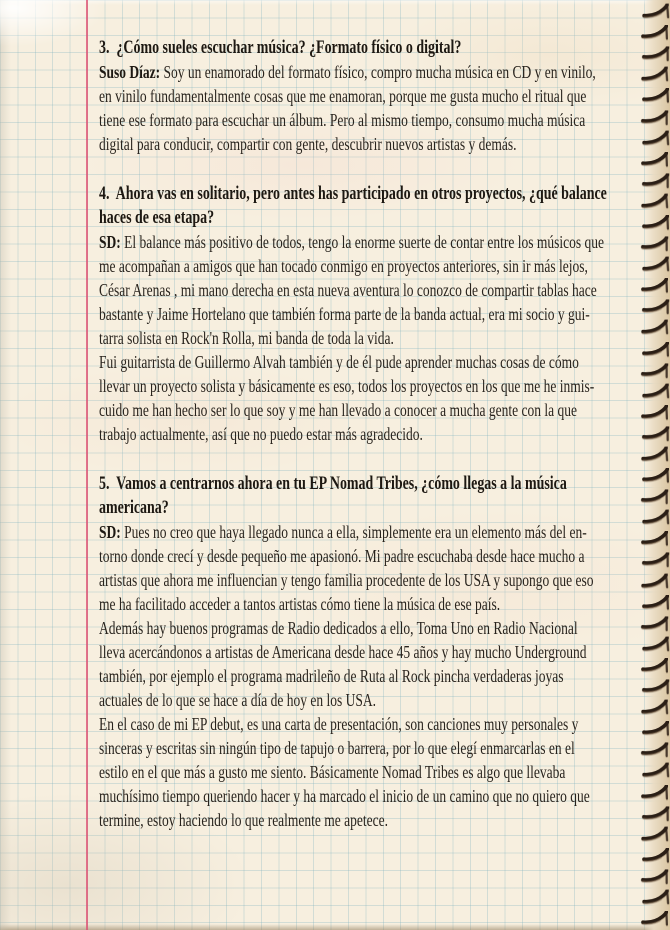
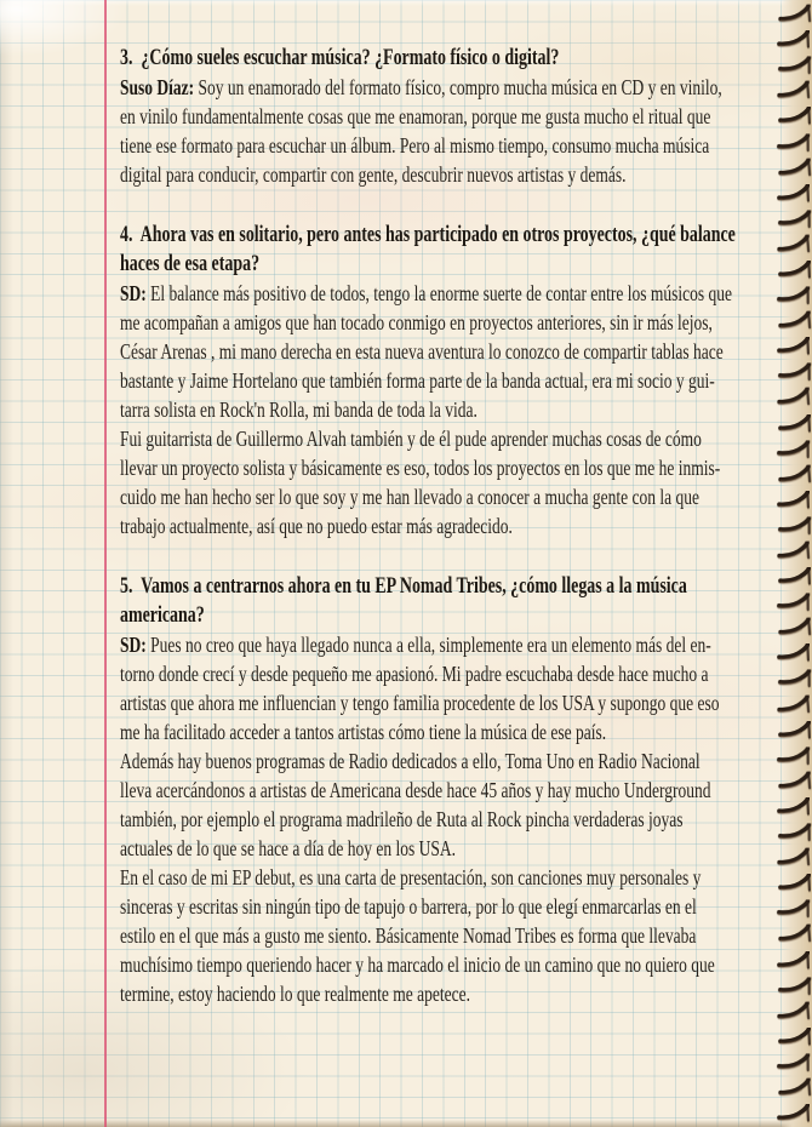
  3. ¿Cómo sueles escuchar música? ¿Formato físico o digital?
  Suso Díaz: Soy un enamorado del formato físico, compro mucha música en CD y en vinilo,
  en vinilo fundamentalmente cosas que me enamoran, porque me gusta mucho el ritual que
  tiene ese formato para escuchar un álbum. Pero al mismo tiempo, consumo mucha música
  digital para conducir, compartir con gente, descubrir nuevos artistas y demás.
  4. Ahora vas en solitario, pero antes has participado en otros proyectos, ¿qué balance
  haces de esa etapa?
  SD: El balance más positivo de todos, tengo la enorme suerte de contar entre los músicos que
  me acompañan a amigos que han tocado conmigo en proyectos anteriores, sin ir más lejos,
  César Arenas , mi mano derecha en esta nueva aventura lo conozco de compartir tablas hace
  bastante y Jaime Hortelano que también forma parte de la banda actual, era mi socio y gui-
  tarra solista en Rock'n Rolla, mi banda de toda la vida.
  Fui guitarrista de Guillermo Alvah también y de él pude aprender muchas cosas de cómo
  llevar un proyecto solista y básicamente es eso, todos los proyectos en los que me he inmis-
  cuido me han hecho ser lo que soy y me han llevado a conocer a mucha gente con la que
  trabajo actualmente, así que no puedo estar más agradecido.
  5. Vamos a centrarnos ahora en tu EP Nomad Tribes, ¿cómo llegas a la música
  americana?
  SD: Pues no creo que haya llegado nunca a ella, simplemente era un elemento más del en-
  torno donde crecí y desde pequeño me apasionó. Mi padre escuchaba desde hace mucho a
  artistas que ahora me influencian y tengo familia procedente de los USA y supongo que eso
  me ha facilitado acceder a tantos artistas cómo tiene la música de ese país.
  Además hay buenos programas de Radio dedicados a ello, Toma Uno en Radio Nacional
  lleva acercándonos a artistas de Americana desde hace 45 años y hay mucho Underground
  también, por ejemplo el programa madrileño de Ruta al Rock pincha verdaderas joyas
  actuales de lo que se hace a día de hoy en los USA.
  En el caso de mi EP debut, es una carta de presentación, son canciones muy personales y
  sinceras y escritas sin ningún tipo de tapujo o barrera, por lo que elegí enmarcarlas en el
- estilo en el que más a gusto me siento. Básicamente Nomad Tribes es algo que llevaba
+ estilo en el que más a gusto me siento. Básicamente Nomad Tribes es forma que llevaba
  muchísimo tiempo queriendo hacer y ha marcado el inicio de un camino que no quiero que
  termine, estoy haciendo lo que realmente me apetece.
